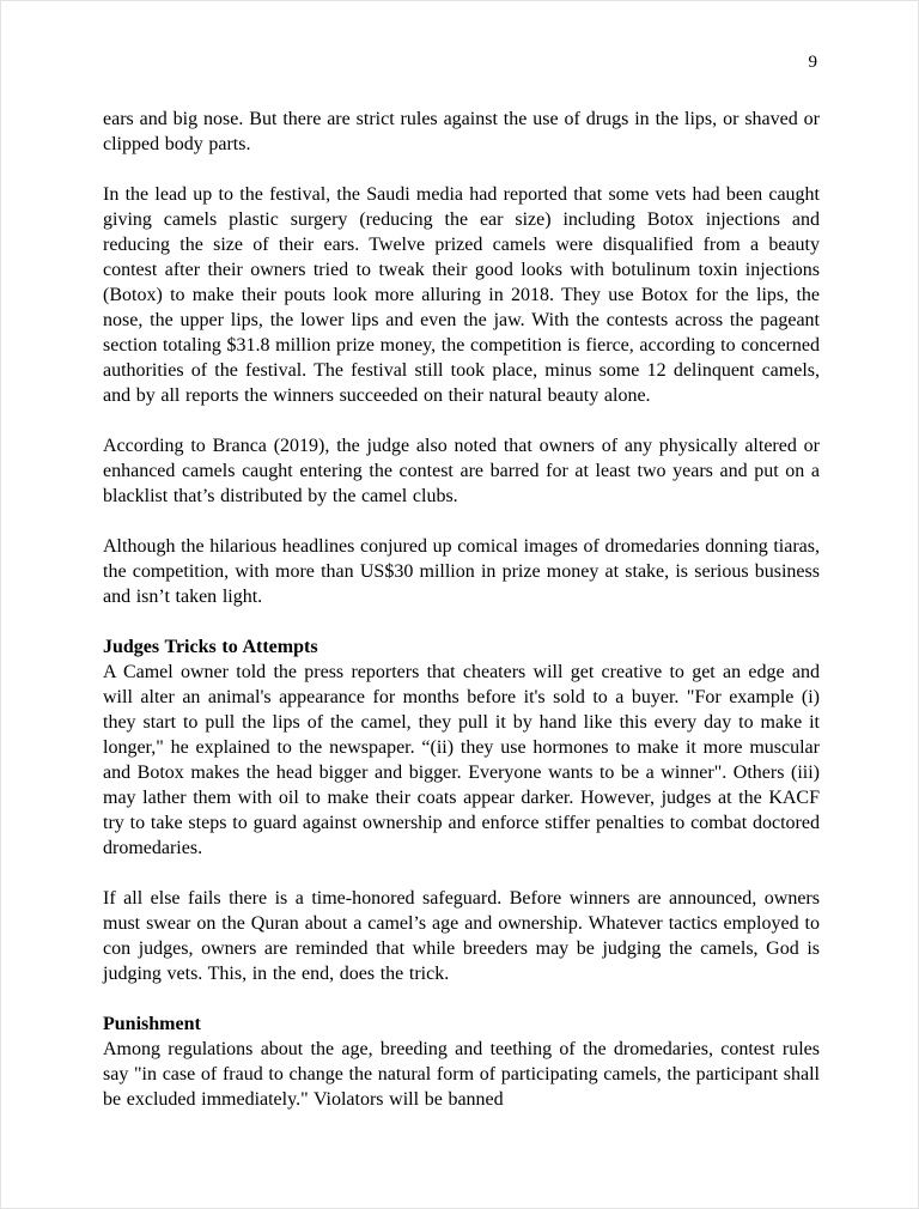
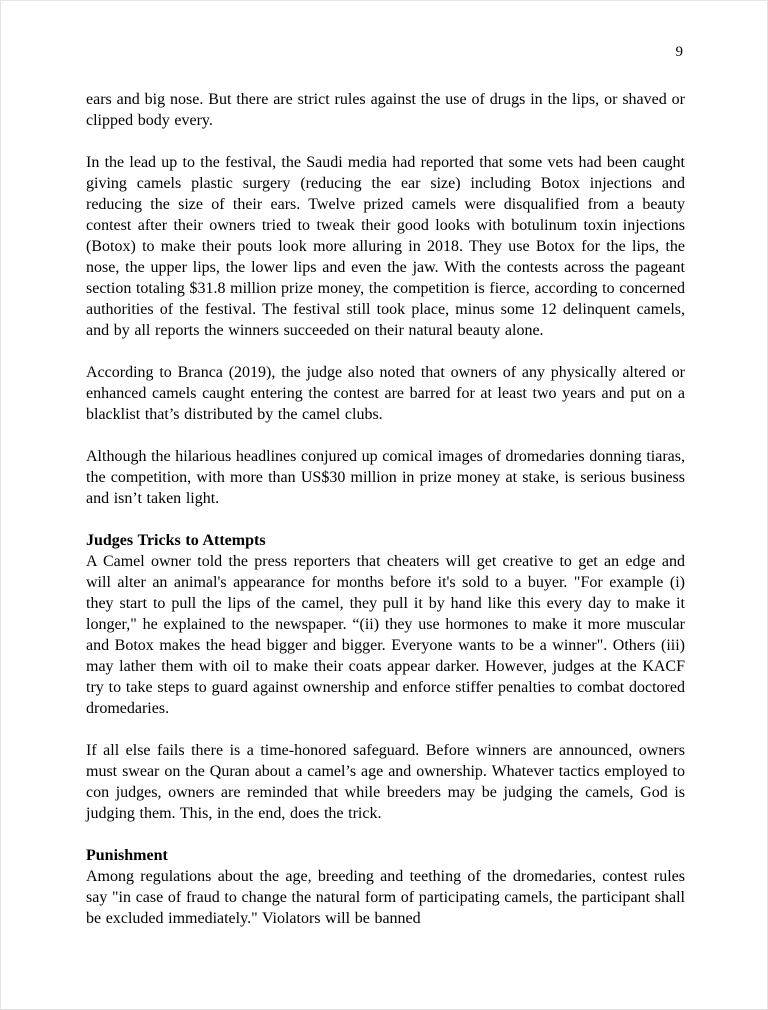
  9
- ears and big nose. But there are strict rules against the use of drugs in the lips, or shaved or clipped body parts.
+ ears and big nose. But there are strict rules against the use of drugs in the lips, or shaved or clipped body every.
  In the lead up to the festival, the Saudi media had reported that some vets had been caught giving camels plastic surgery (reducing the ear size) including Botox injections and reducing the size of their ears. Twelve prized camels were disqualified from a beauty contest after their owners tried to tweak their good looks with botulinum toxin injections (Botox) to make their pouts look more alluring in 2018. They use Botox for the lips, the nose, the upper lips, the lower lips and even the jaw. With the contests across the pageant section totaling $31.8 million prize money, the competition is fierce, according to concerned authorities of the festival. The festival still took place, minus some 12 delinquent camels, and by all reports the winners succeeded on their natural beauty alone.
  According to Branca (2019), the judge also noted that owners of any physically altered or enhanced camels caught entering the contest are barred for at least two years and put on a blacklist that’s distributed by the camel clubs.
  Although the hilarious headlines conjured up comical images of dromedaries donning tiaras, the competition, with more than US$30 million in prize money at stake, is serious business and isn’t taken light.
  Judges Tricks to Attempts
  A Camel owner told the press reporters that cheaters will get creative to get an edge and will alter an animal's appearance for months before it's sold to a buyer. "For example (i) they start to pull the lips of the camel, they pull it by hand like this every day to make it longer," he explained to the newspaper. “(ii) they use hormones to make it more muscular and Botox makes the head bigger and bigger. Everyone wants to be a winner". Others (iii) may lather them with oil to make their coats appear darker. However, judges at the KACF try to take steps to guard against ownership and enforce stiffer penalties to combat doctored dromedaries.
- If all else fails there is a time-honored safeguard. Before winners are announced, owners must swear on the Quran about a camel’s age and ownership. Whatever tactics employed to con judges, owners are reminded that while breeders may be judging the camels, God is judging vets. This, in the end, does the trick.
+ If all else fails there is a time-honored safeguard. Before winners are announced, owners must swear on the Quran about a camel’s age and ownership. Whatever tactics employed to con judges, owners are reminded that while breeders may be judging the camels, God is judging them. This, in the end, does the trick.
  Punishment
  Among regulations about the age, breeding and teething of the dromedaries, contest rules say "in case of fraud to change the natural form of participating camels, the participant shall be excluded immediately." Violators will be banned
